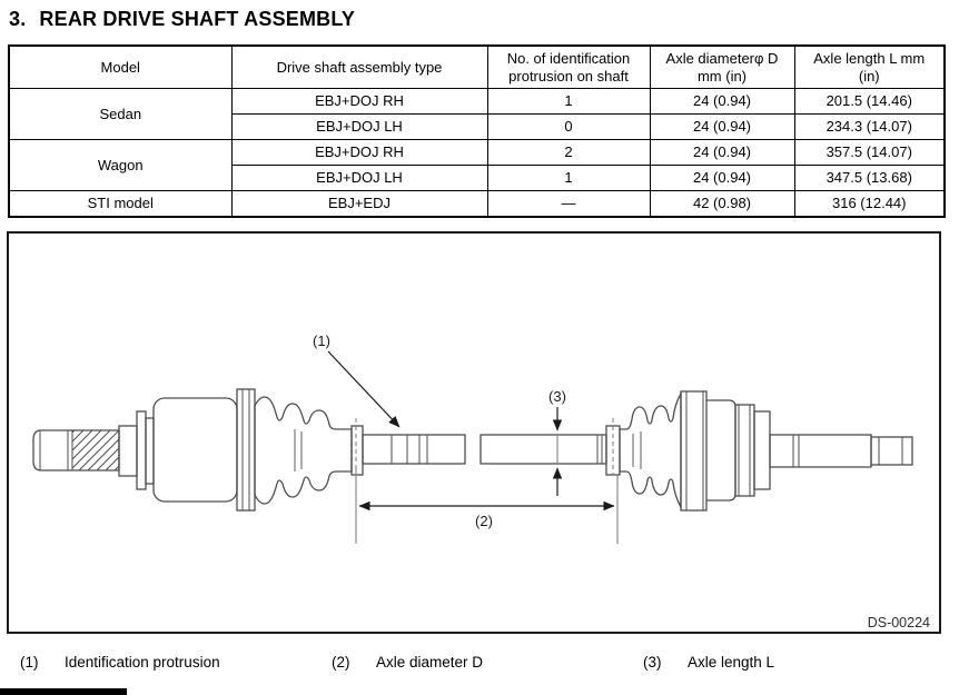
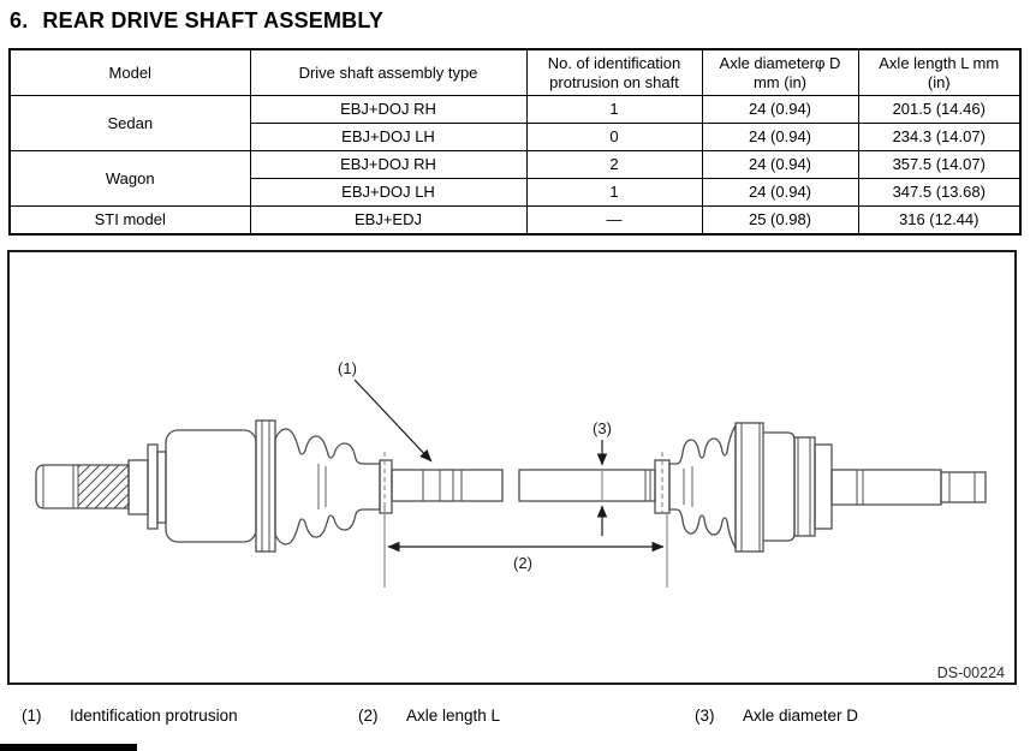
- 3.
+ 6.
  REAR DRIVE SHAFT ASSEMBLY
  Model	Drive shaft assembly type	No. of identification protrusion on shaft	Axle diameterφ D mm (in)	Axle length L mm (in)
  Sedan	EBJ+DOJ RH	1	24 (0.94)	201.5 (14.46)
  EBJ+DOJ LH	0	24 (0.94)	234.3 (14.07)
  Wagon	EBJ+DOJ RH	2	24 (0.94)	357.5 (14.07)
  EBJ+DOJ LH	1	24 (0.94)	347.5 (13.68)
- STI model	EBJ+EDJ	—	42 (0.98)	316 (12.44)
+ STI model	EBJ+EDJ	—	25 (0.98)	316 (12.44)
  (1)
  (3)
  (2)
  DS-00224
  (1)
  Identification protrusion
  (2)
- Axle diameter D
+ Axle length L
  (3)
- Axle length L
+ Axle diameter D
